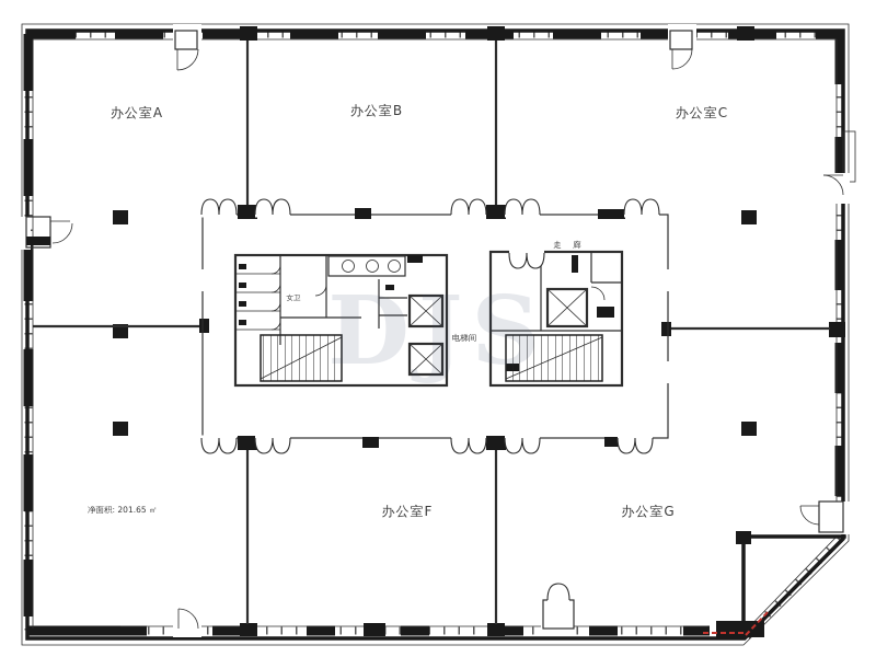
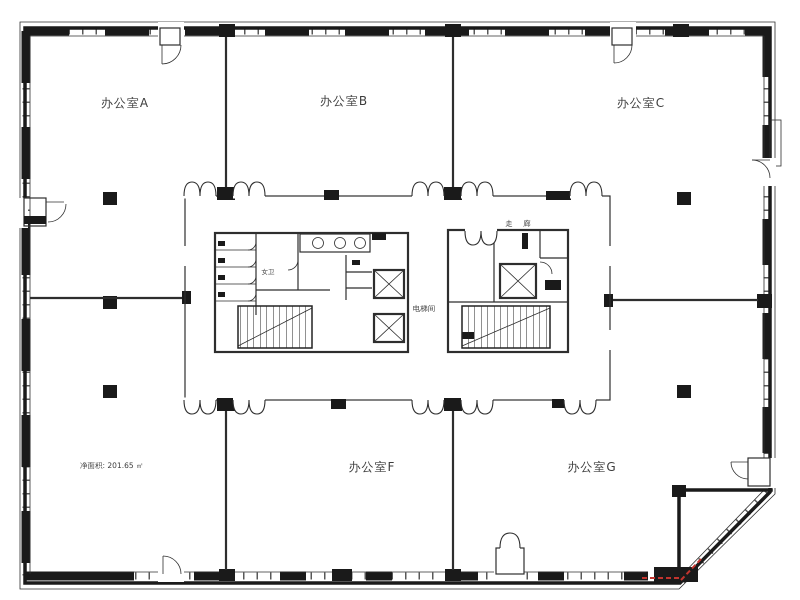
- DJS
  办公室A
  办公室B
  办公室C
  办公室F
  办公室G
  走 廊
  电梯间
  女卫
  净面积: 201.65 ㎡
